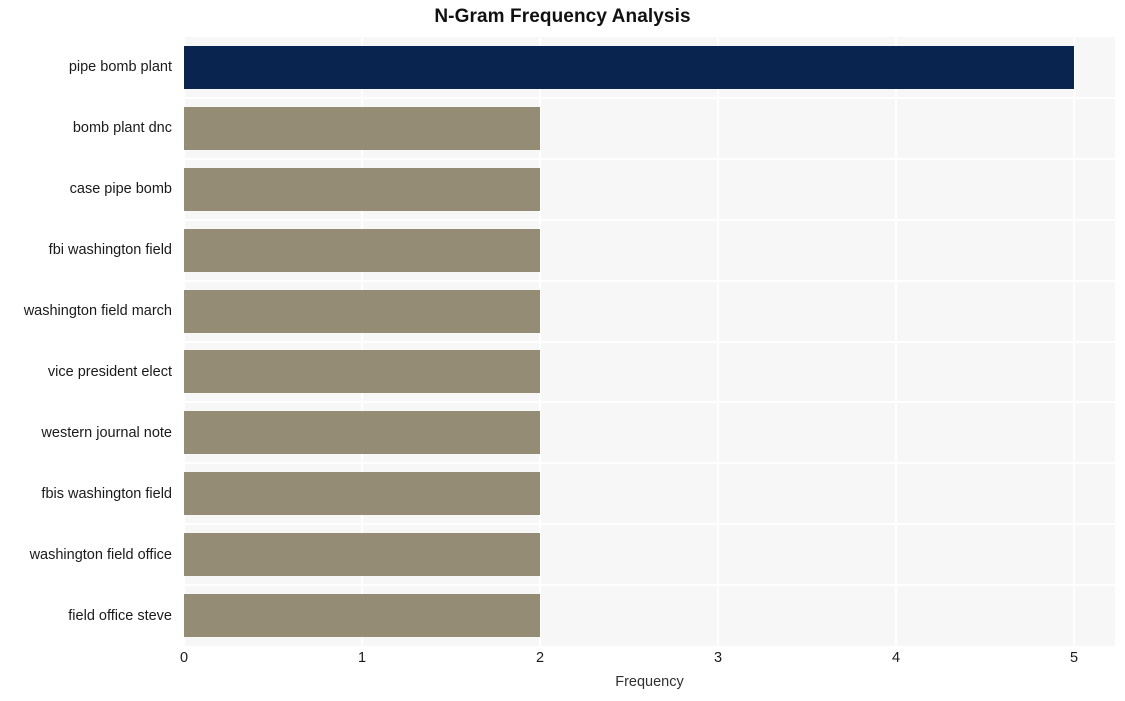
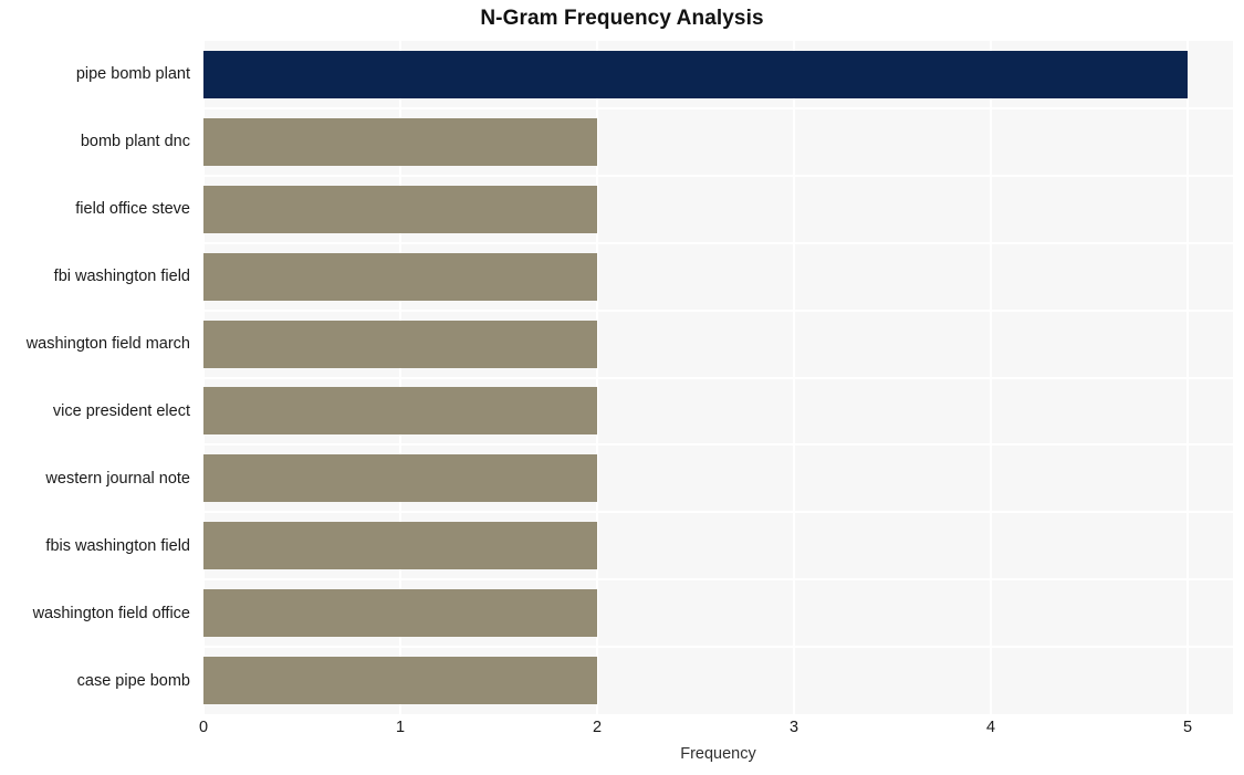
  N-Gram Frequency Analysis
  pipe bomb plant
  bomb plant dnc
- case pipe bomb
+ field office steve
  fbi washington field
  washington field march
  vice president elect
  western journal note
  fbis washington field
  washington field office
- field office steve
+ case pipe bomb
  0
  1
  2
  3
  4
  5
  Frequency
